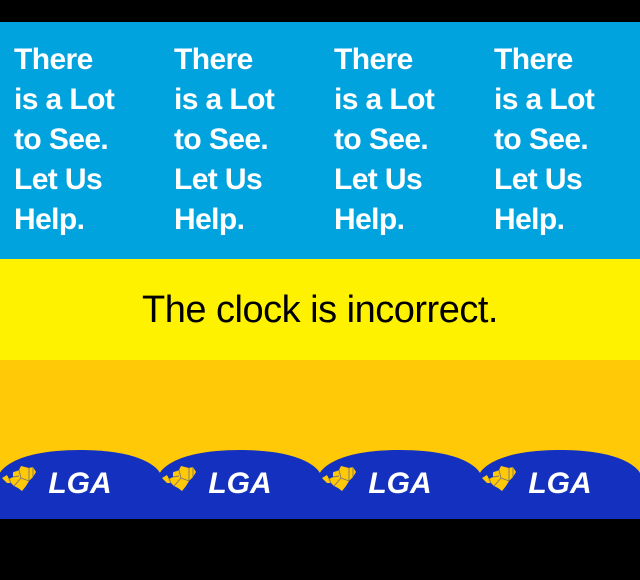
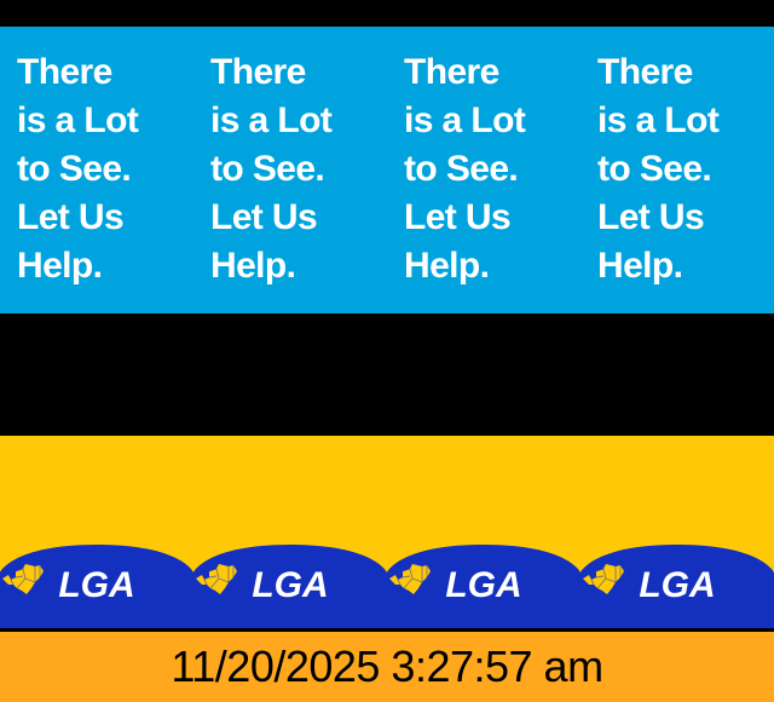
  There
  is a Lot
  to See.
  Let Us
  Help.
  There
  is a Lot
  to See.
  Let Us
  Help.
  There
  is a Lot
  to See.
  Let Us
  Help.
  There
  is a Lot
  to See.
  Let Us
  Help.
- The clock is incorrect.
  LGA
  LGA
  LGA
  LGA
+ 11/20/2025 3:27:57 am
